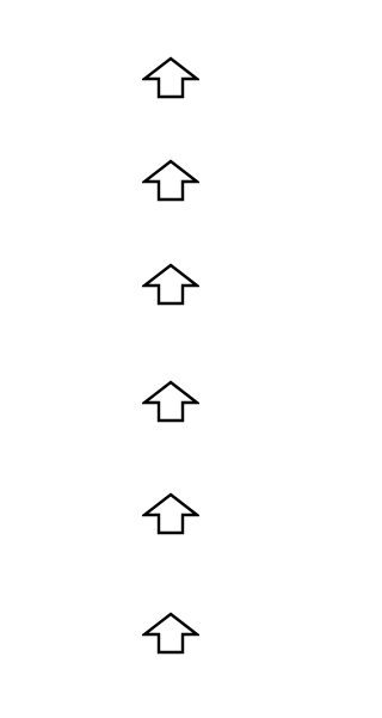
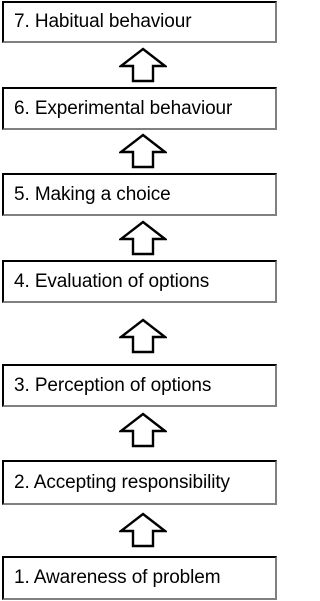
+ 7. Habitual behaviour
+ 6. Experimental behaviour
+ 5. Making a choice
+ 4. Evaluation of options
+ 3. Perception of options
+ 2. Accepting responsibility
+ 1. Awareness of problem
